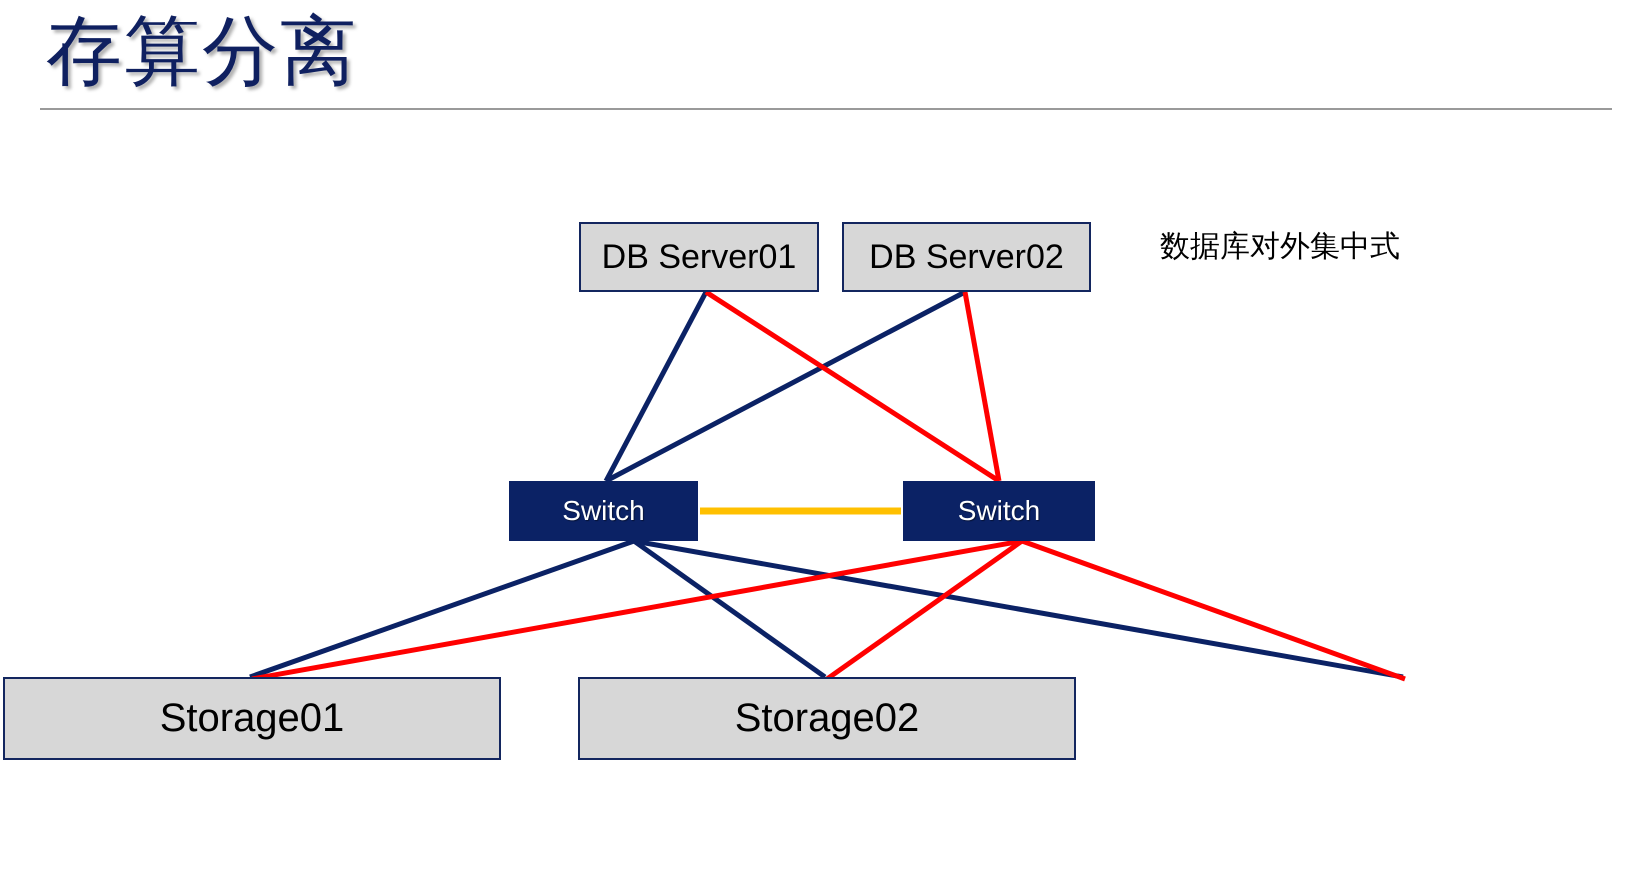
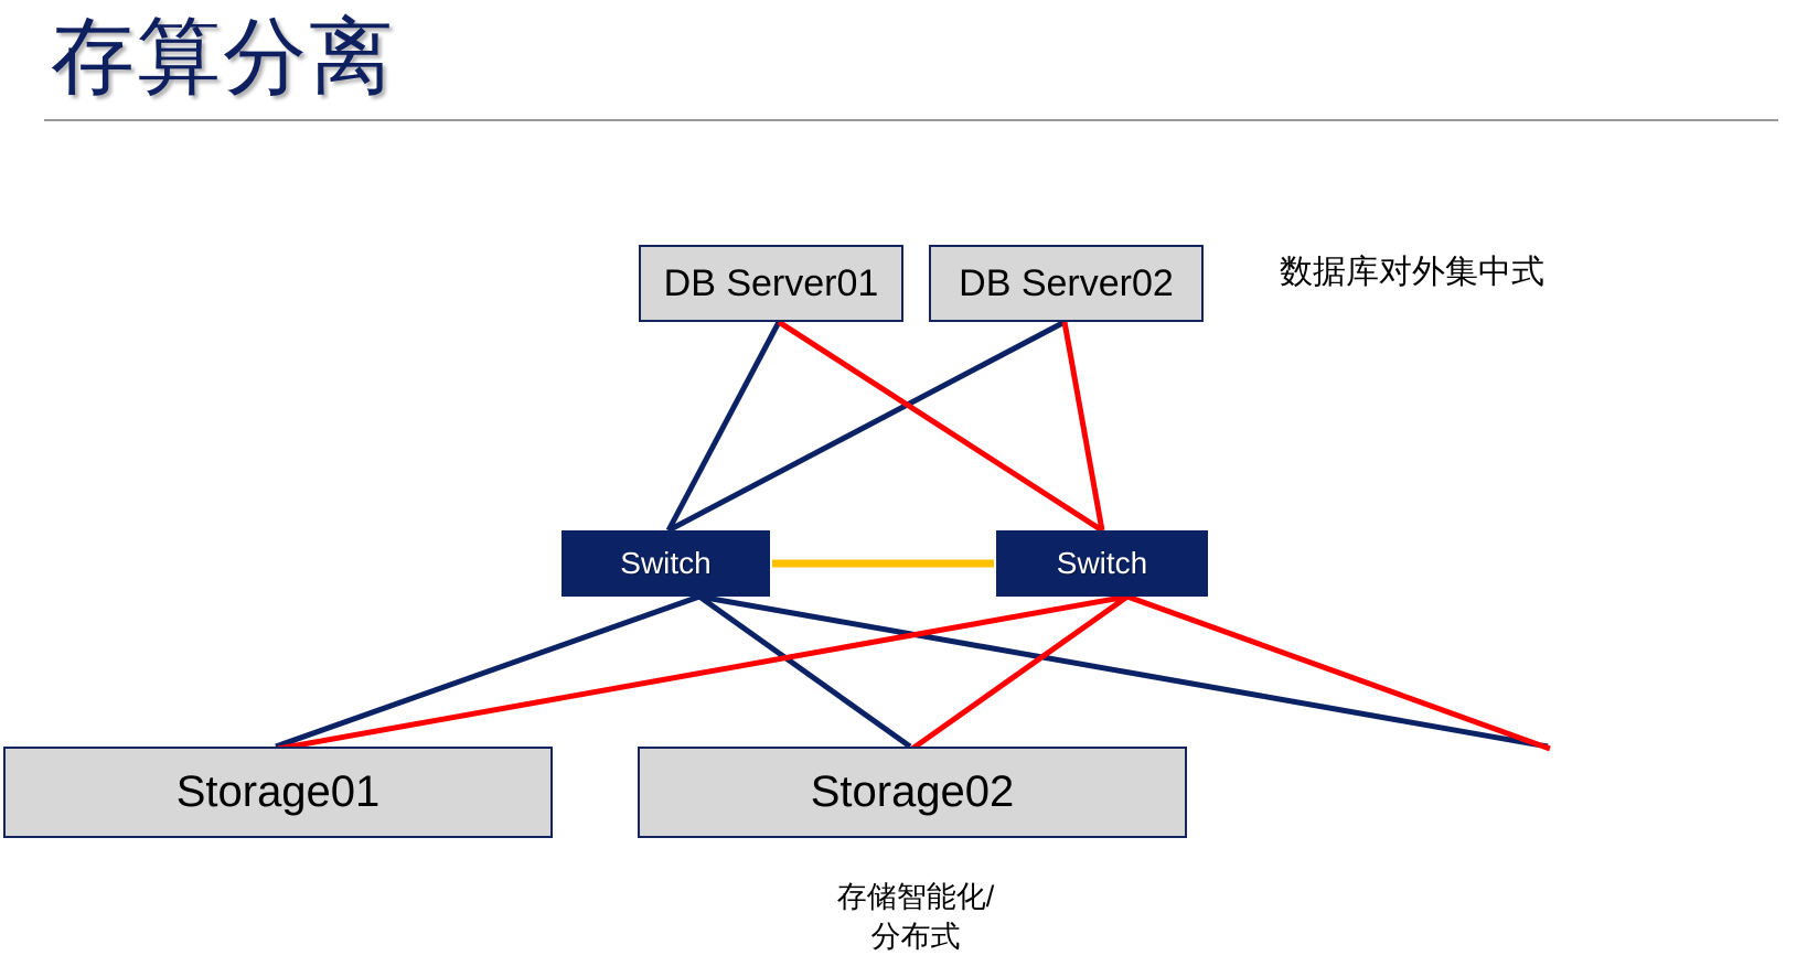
  存算分离
  DB Server01
  DB Server02
  Switch
  Switch
  Storage01
  Storage02
  数据库对外集中式
+ 存储智能化/
+ 分布式
